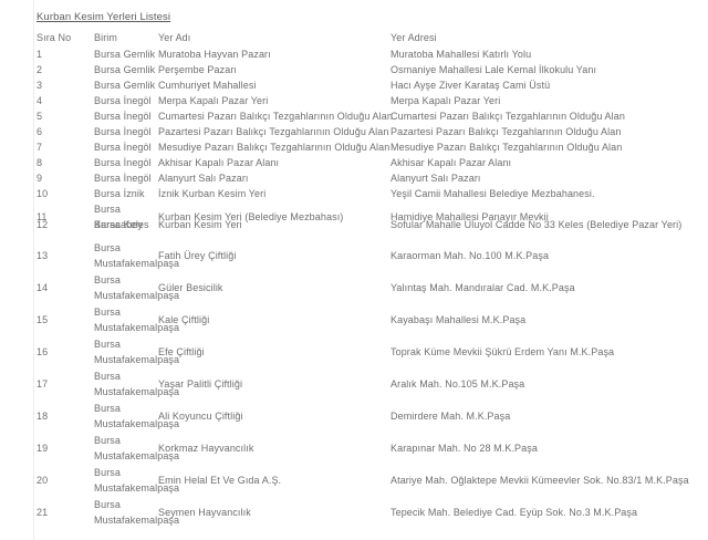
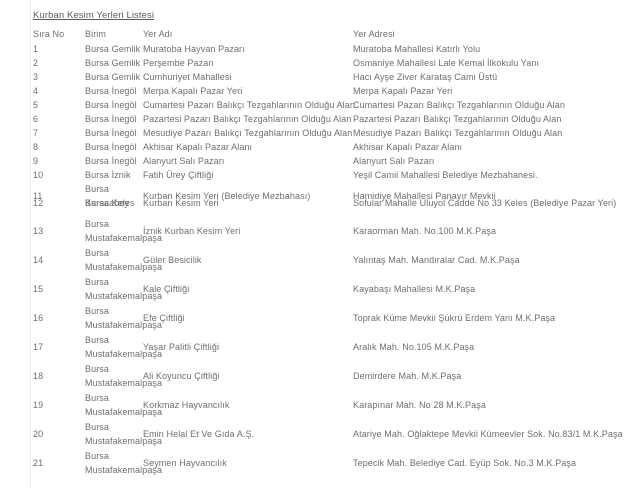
  Kurban Kesim Yerleri Listesi
  Sıra No
  Birim
  Yer Adı
  Yer Adresi
  1
  Bursa Gemlik
  Muratoba Hayvan Pazarı
  Muratoba Mahallesi Katırlı Yolu
  2
  Bursa Gemlik
  Perşembe Pazarı
  Osmaniye Mahallesi Lale Kemal İlkokulu Yanı
  3
  Bursa Gemlik
  Cumhuriyet Mahallesi
  Hacı Ayşe Ziver Karataş Cami Üstü
  4
  Bursa İnegöl
  Merpa Kapalı Pazar Yeri
  Merpa Kapalı Pazar Yeri
  5
  Bursa İnegöl
  Cumartesi Pazarı Balıkçı Tezgahlarının Olduğu Alan
  Cumartesi Pazarı Balıkçı Tezgahlarının Olduğu Alan
  6
  Bursa İnegöl
  Pazartesi Pazarı Balıkçı Tezgahlarının Olduğu Alan
  Pazartesi Pazarı Balıkçı Tezgahlarının Olduğu Alan
  7
  Bursa İnegöl
  Mesudiye Pazarı Balıkçı Tezgahlarının Olduğu Alan
  Mesudiye Pazarı Balıkçı Tezgahlarının Olduğu Alan
  8
  Bursa İnegöl
  Akhisar Kapalı Pazar Alanı
  Akhisar Kapalı Pazar Alanı
  9
  Bursa İnegöl
  Alanyurt Salı Pazarı
  Alanyurt Salı Pazarı
  10
  Bursa İznik
- İznik Kurban Kesim Yeri
+ Fatih Ürey Çiftliği
  Yeşil Camii Mahallesi Belediye Mezbahanesi.
  11
  Bursa Karacabey
  Kurban Kesim Yeri (Belediye Mezbahası)
  Hamidiye Mahallesi Panayır Mevkii
  12
  Bursa Keles
  Kurban Kesim Yeri
  Sofular Mahalle Uluyol Cadde No 33 Keles (Belediye Pazar Yeri)
  13
  Bursa
  Mustafakemal
- Fatih Ürey Çiftliği
+ İznik Kurban Kesim Yeri
  Karaorman Mah. No.100 M.K.Paşa
  14
  Bursa
  Mustafakemal
  Güler Besicilik
  Yalıntaş Mah. Mandıralar Cad. M.K.Paşa
  15
  Bursa
  Mustafakemal
  Kale Çiftliği
  Kayabaşı Mahallesi M.K.Paşa
  16
  Bursa
  Mustafakemal
  Efe Çiftliği
  Toprak Küme Mevkii Şükrü Erdem Yanı M.K.Paşa
  17
  Bursa
  Mustafakemal
  Yaşar Palitli Çiftliği
  Aralık Mah. No.105 M.K.Paşa
  18
  Bursa
  Mustafakemal
  Ali Koyuncu Çiftliği
  Demirdere Mah. M.K.Paşa
  19
  Bursa
  Mustafakemal
  Korkmaz Hayvancılık
  Karapınar Mah. No 28 M.K.Paşa
  20
  Bursa
  Mustafakemal
  Emin Helal Et Ve Gıda A.Ş.
  Atariye Mah. Oğlaktepe Mevkii Kümeevler Sok. No.83/1 M.K.Paşa
  21
  Bursa
  Mustafakemal
  Seymen Hayvancılık
  Tepecik Mah. Belediye Cad. Eyüp Sok. No.3 M.K.Paşa
